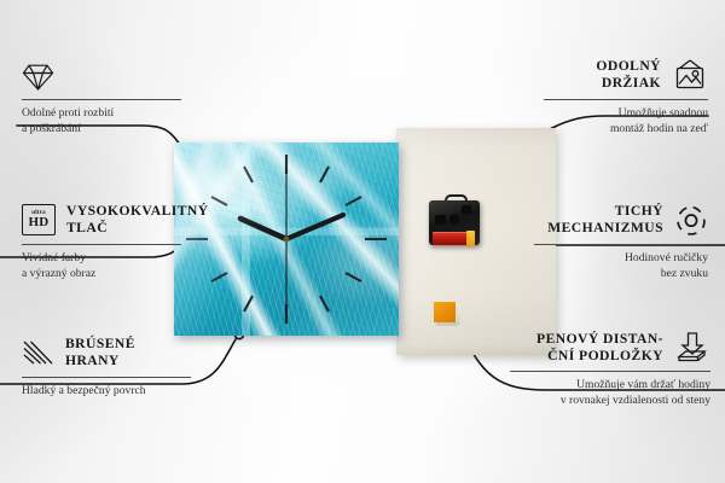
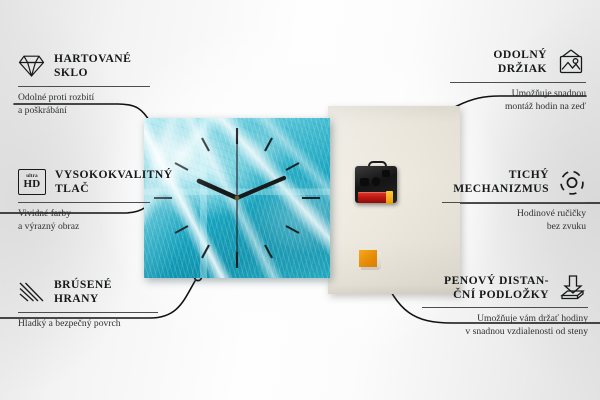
+ HARTOVANÉ
+ SKLO
  Odolné proti rozbití
  a poškrábání
  HD
  VYSOKOKVALITNÝ
  TLAČ
  Vividné farby
  a výrazný obraz
  BRÚSENÉ
  HRANY
  Hladký a bezpečný povrch
  ODOLNÝ
  DRŽIAK
  Umožňuje snadnou
  montáž hodin na zeď
  TICHÝ
  MECHANIZMUS
  Hodinové ručičky
  bez zvuku
  PENOVÝ DISTAN-
  ČNÍ PODLOŽKY
  Umožňuje vám držať hodiny
- v rovnakej vzdialenosti od steny
+ v snadnou vzdialenosti od steny
